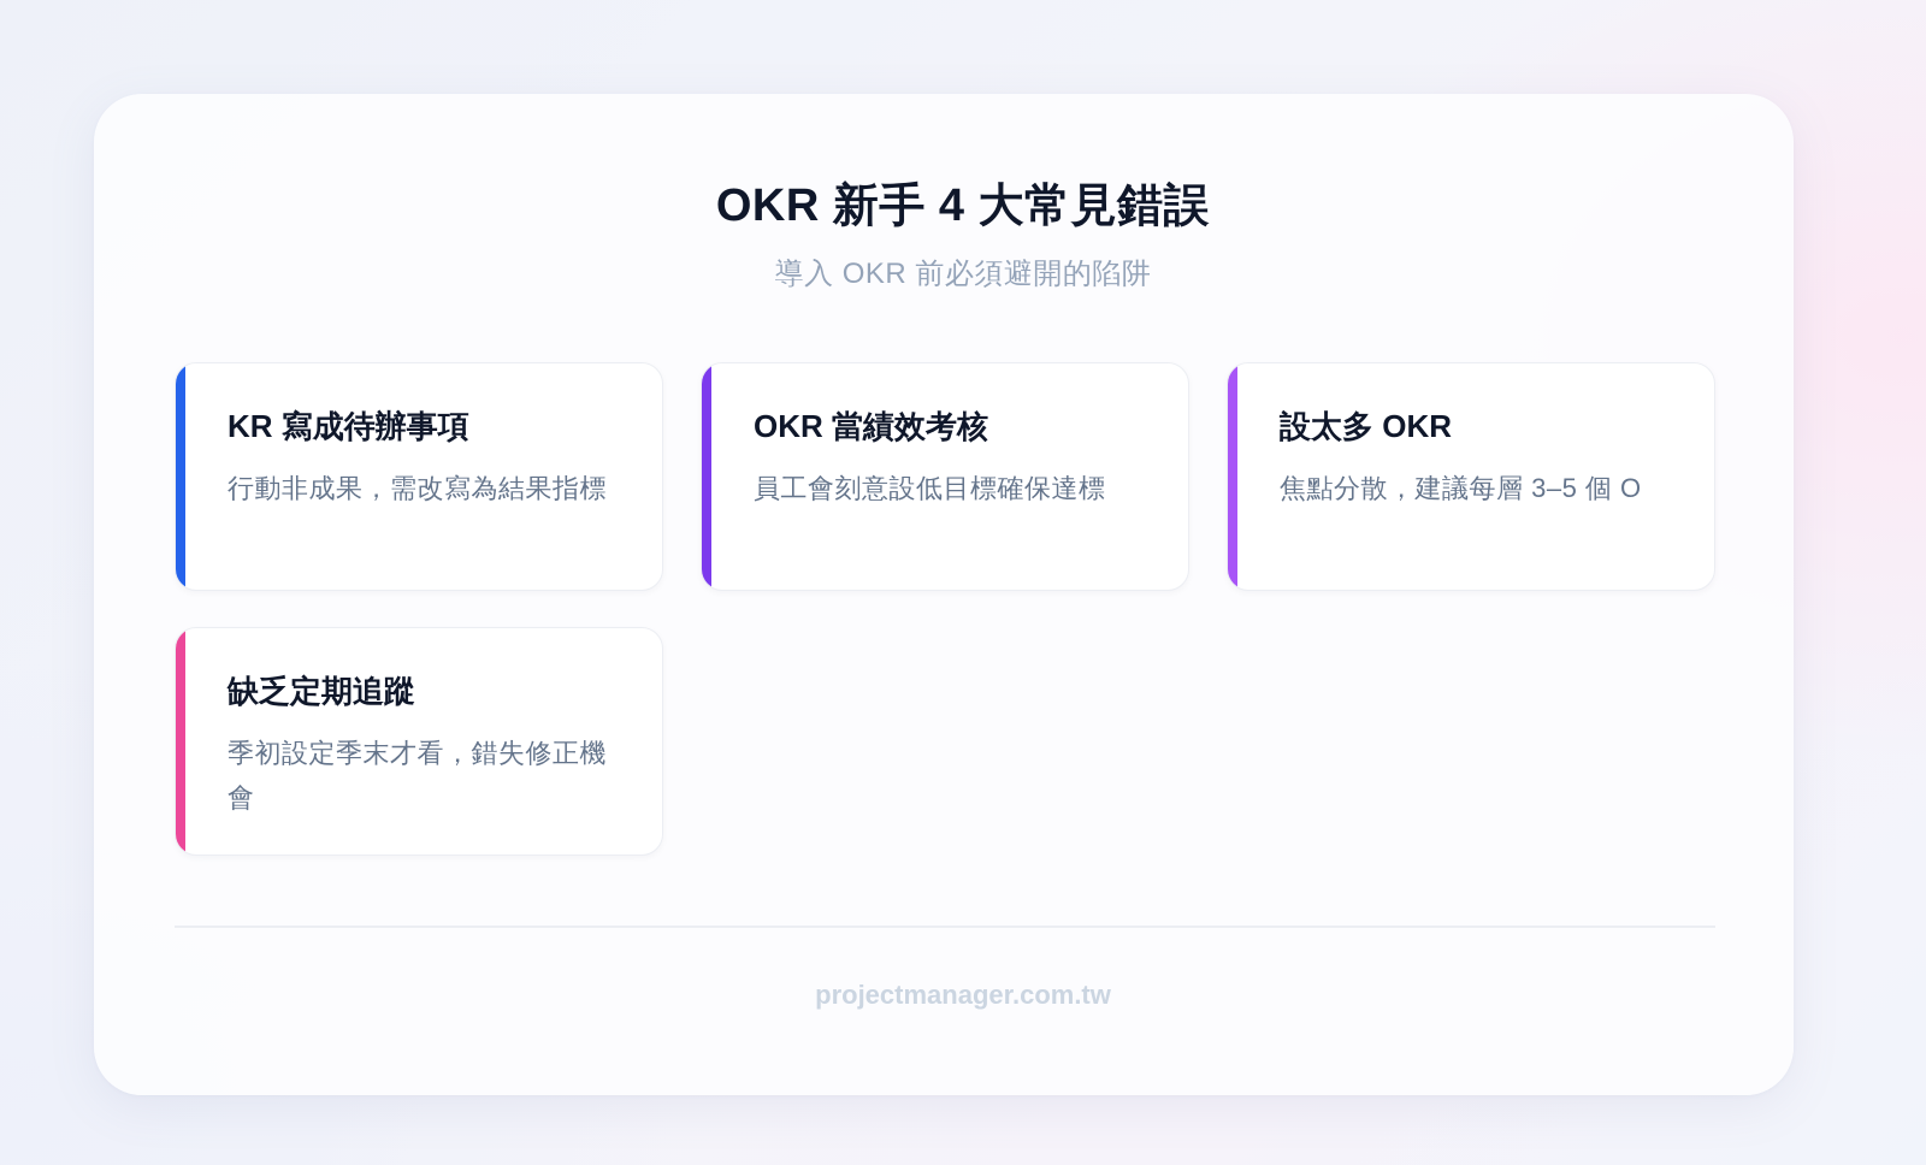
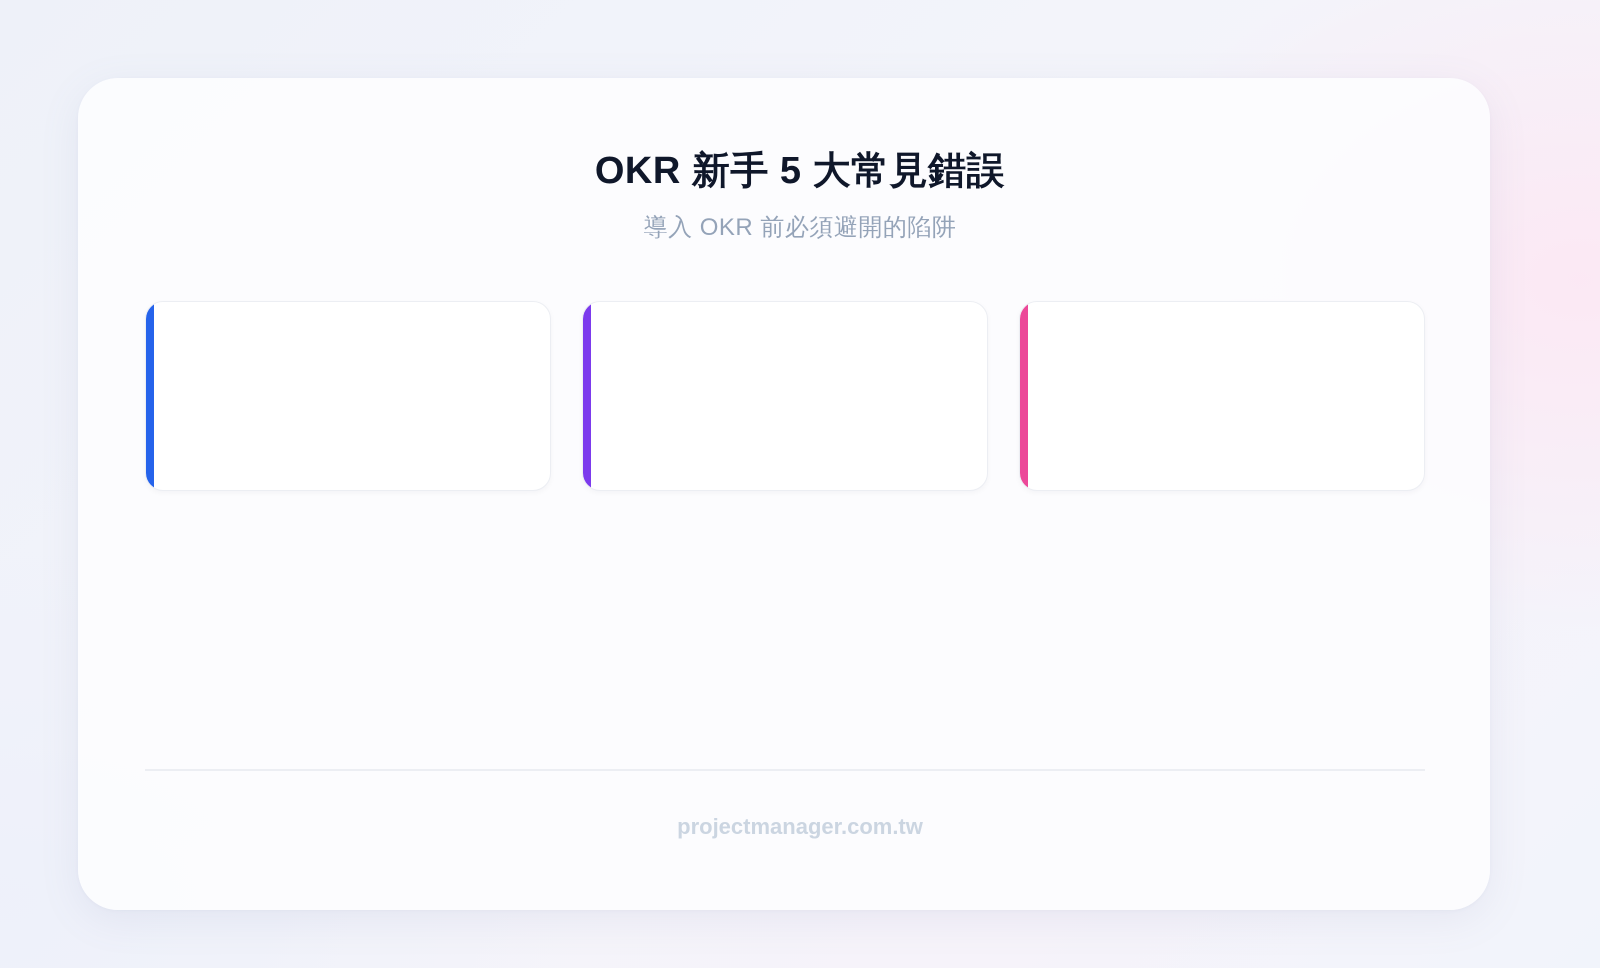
- OKR 新手 4 大常見錯誤
+ OKR 新手 5 大常見錯誤
  導入 OKR 前必須避開的陷阱
- KR 寫成待辦事項
- 行動非成果，需改寫為結果指標
- OKR 當績效考核
- 員工會刻意設低目標確保達標
- 設太多 OKR
- 焦點分散，建議每層 3–5 個 O
- 缺乏定期追蹤
- 季初設定季末才看，錯失修正機會
  projectmanager.com.tw
